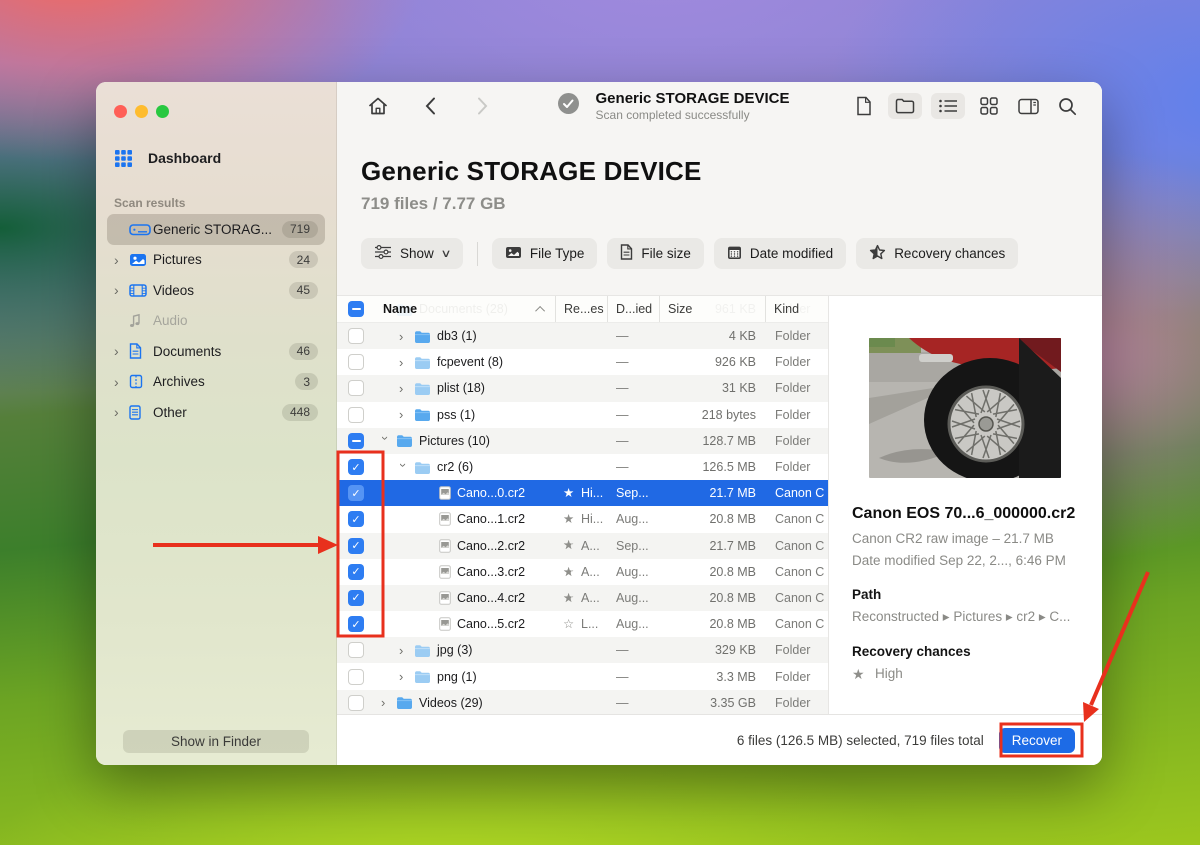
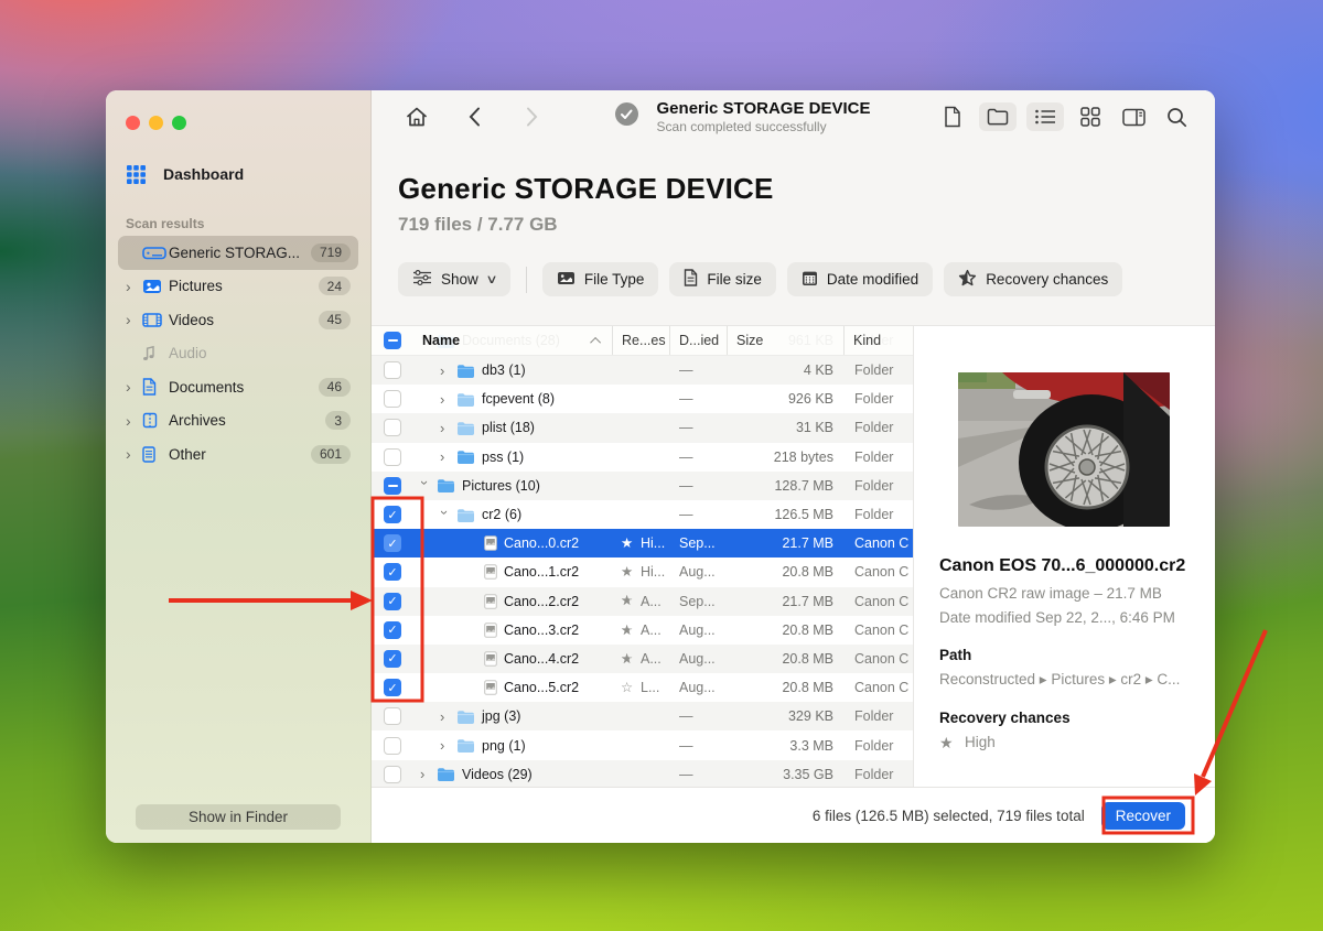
  Dashboard
  Scan results
  Generic STORAG...
  719
  ›
  Pictures
  24
  ›
  Videos
  45
  Audio
  ›
  Documents
  46
  ›
  Archives
  3
  ›
  Other
- 448
+ 601
  Show in Finder
  Generic STORAGE DEVICE
  Scan completed successfully
  Generic STORAGE DEVICE
  719 files / 7.77 GB
  Show
  ∨
  File Type
  File size
  Date modified
  Recovery chances
  Folder
  Name
  Re...es
  D...ied
  Size
  Kind
  ›
  db3 (1)
  —
  4 KB
  Folder
  ›
  fcpevent (8)
  —
  926 KB
  Folder
  ›
  plist (18)
  —
  31 KB
  Folder
  ›
  pss (1)
  —
  218 bytes
  Folder
  Pictures (10)
  —
  128.7 MB
  Folder
  ✓
  cr2 (6)
  —
  126.5 MB
  Folder
  ✓
  Cano...0.cr2
  ★
  Hi...
  Sep...
  21.7 MB
  Canon C
  ✓
  Cano...1.cr2
  ★
  Hi...
  Aug...
  20.8 MB
  Canon C
  ✓
  Cano...2.cr2
  ☆
  ★
  A...
  Sep...
  21.7 MB
  Canon C
  ✓
  Cano...3.cr2
  ☆
  ★
  A...
  Aug...
  20.8 MB
  Canon C
  ✓
  Cano...4.cr2
  ☆
  ★
  A...
  Aug...
  20.8 MB
  Canon C
  ✓
  Cano...5.cr2
  ☆
  L...
  Aug...
  20.8 MB
  Canon C
  ›
  jpg (3)
  —
  329 KB
  Folder
  ›
  png (1)
  —
  3.3 MB
  Folder
  ›
  Videos (29)
  —
  3.35 GB
  Folder
  Canon EOS 70...6_000000.cr2
  Canon CR2 raw image – 21.7 MB
  Date modified Sep 22, 2..., 6:46 PM
  Path
  Reconstructed ▸ Pictures ▸ cr2 ▸ C...
  Recovery chances
  ★
  High
  6 files (126.5 MB) selected, 719 files total
  Recover
